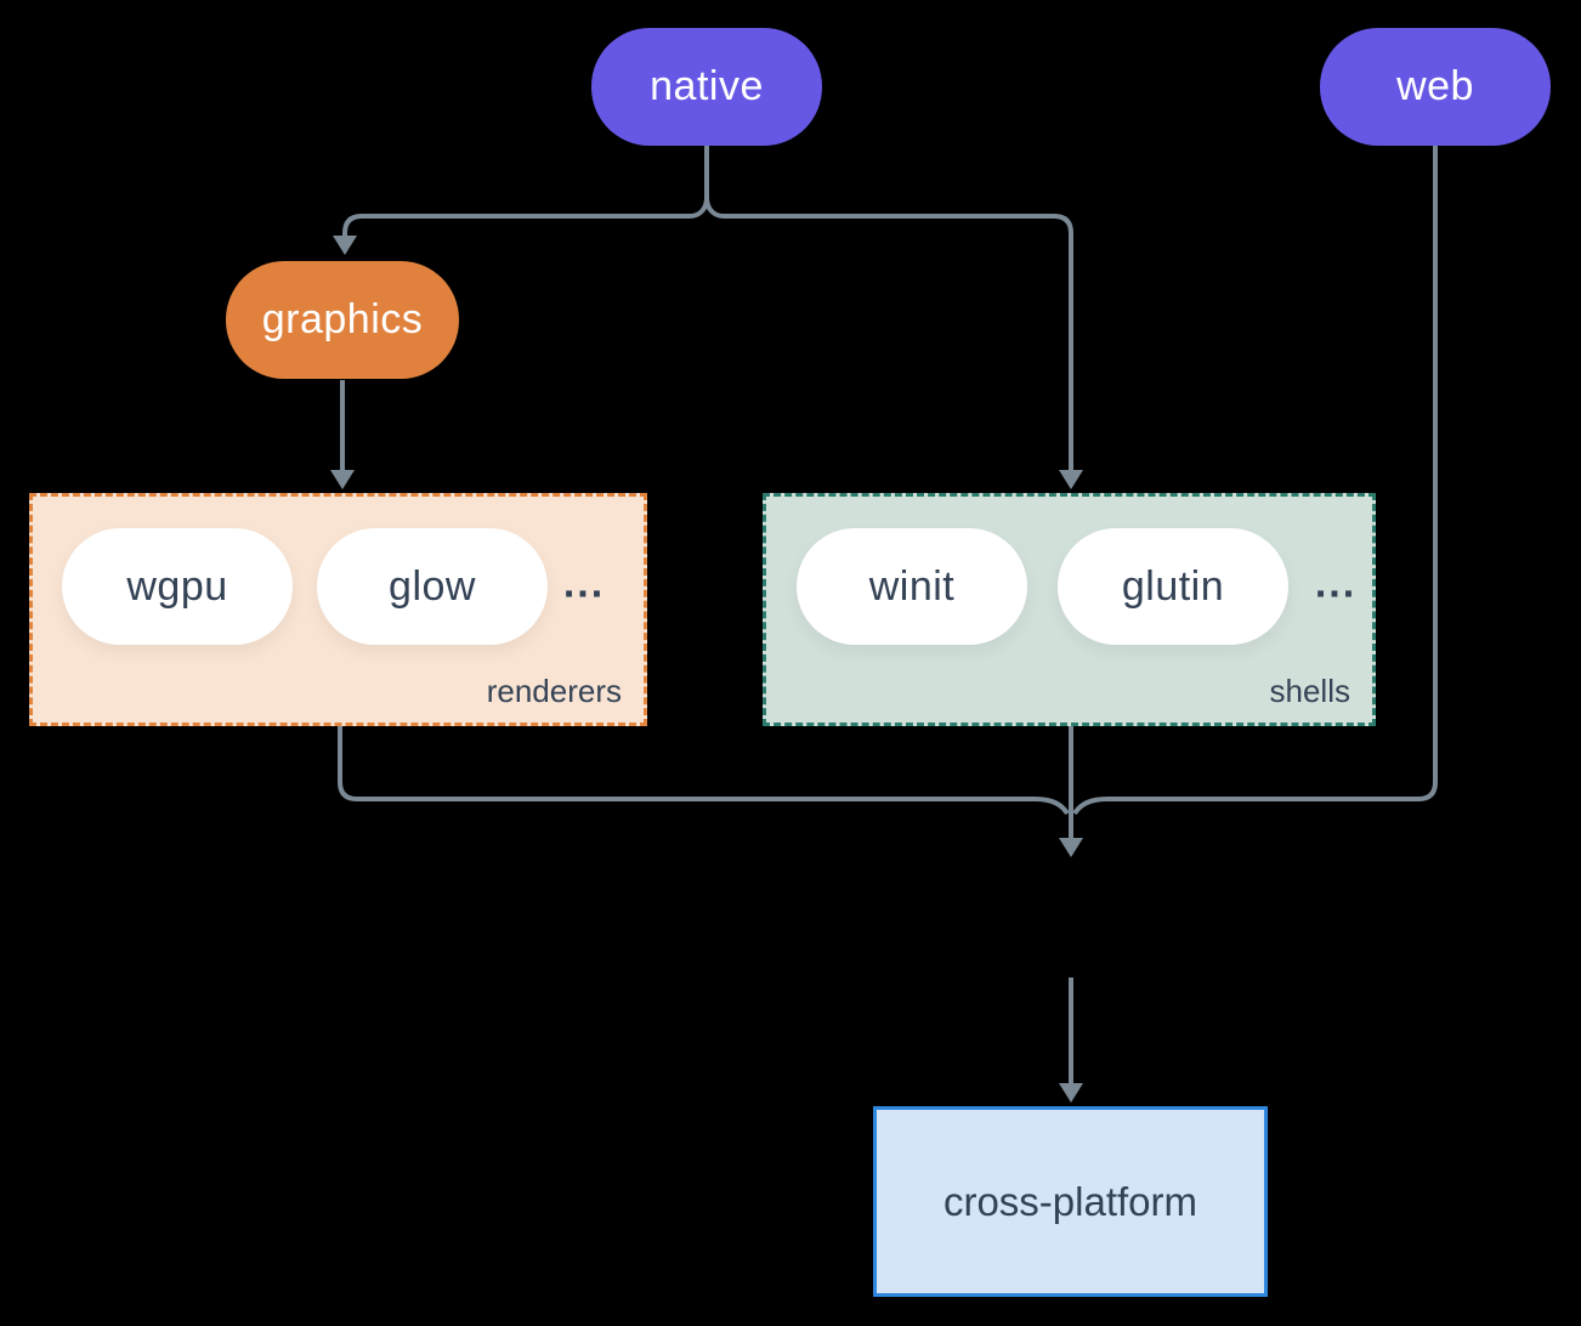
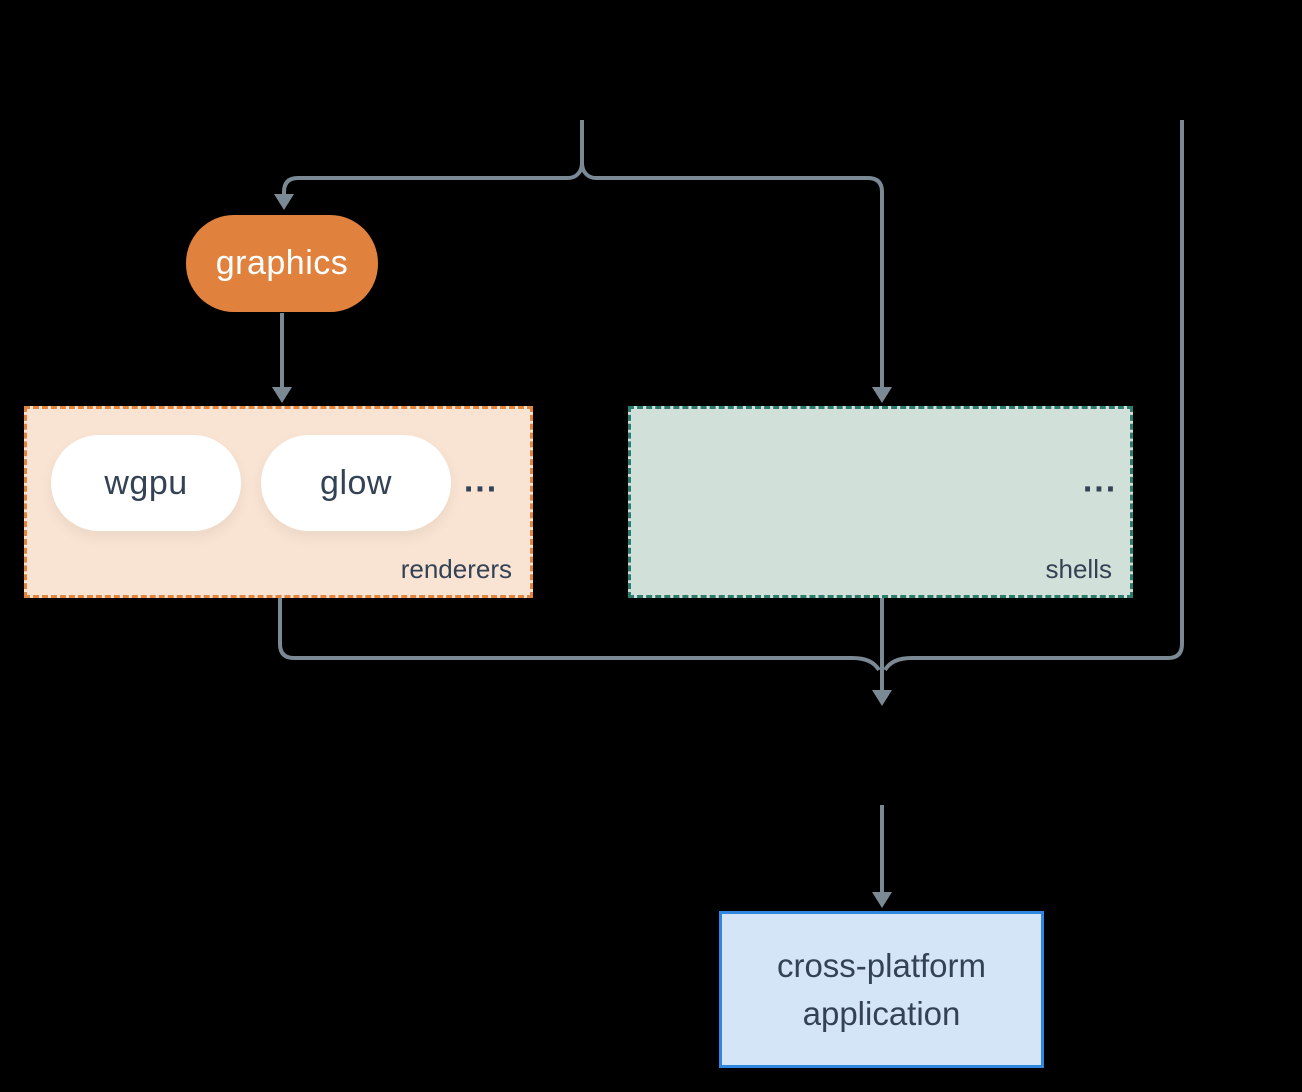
- native
- web
  graphics
  wgpu
  glow
  ...
  renderers
- winit
- glutin
  ...
  shells
  cross-platform
+ application
